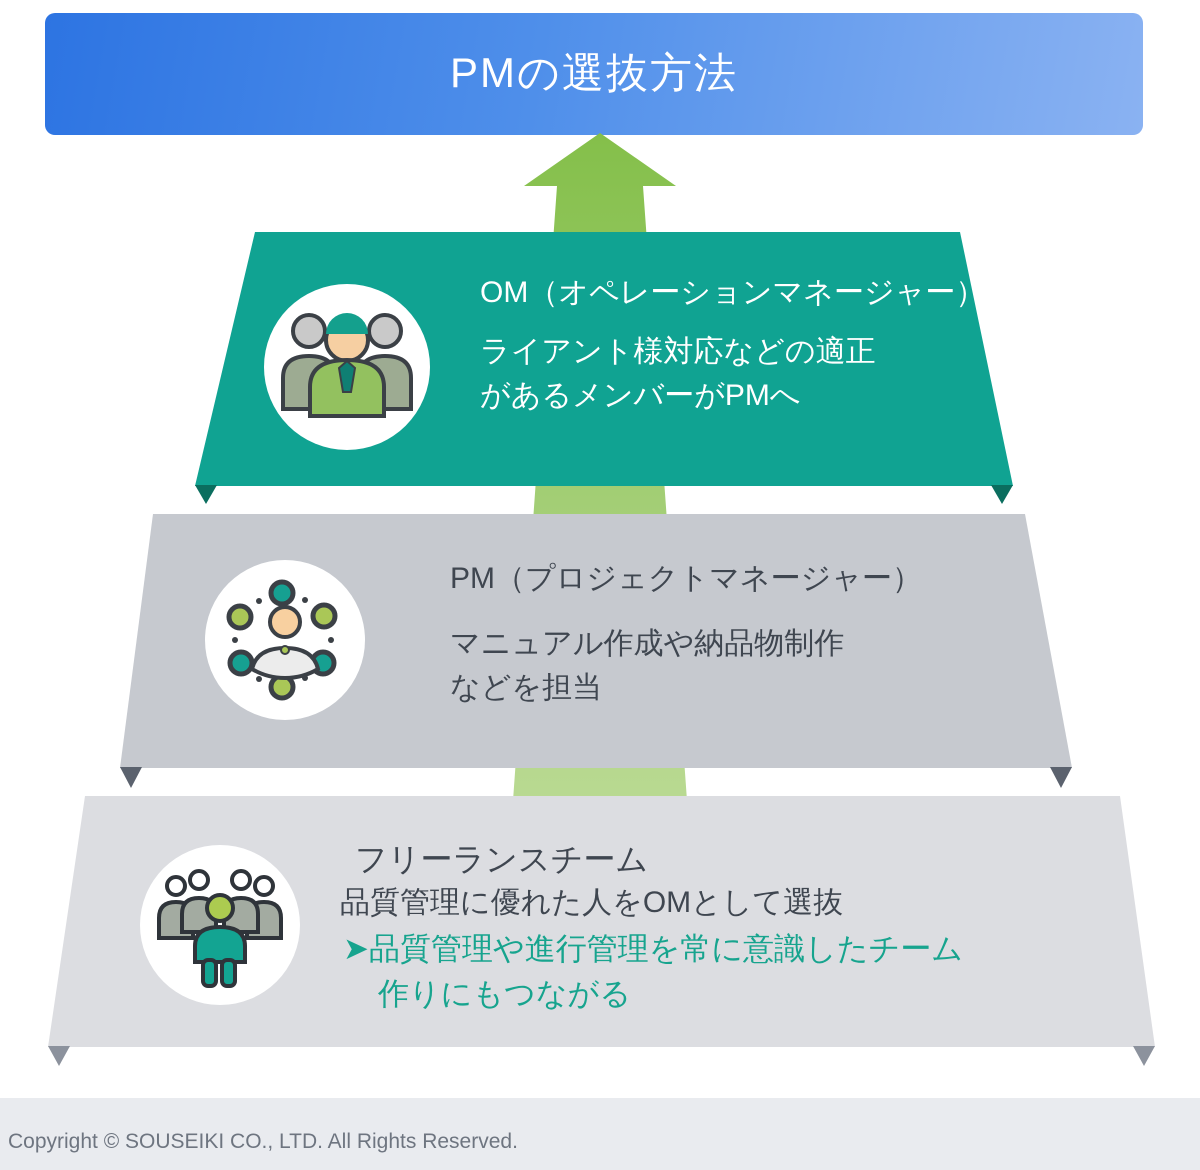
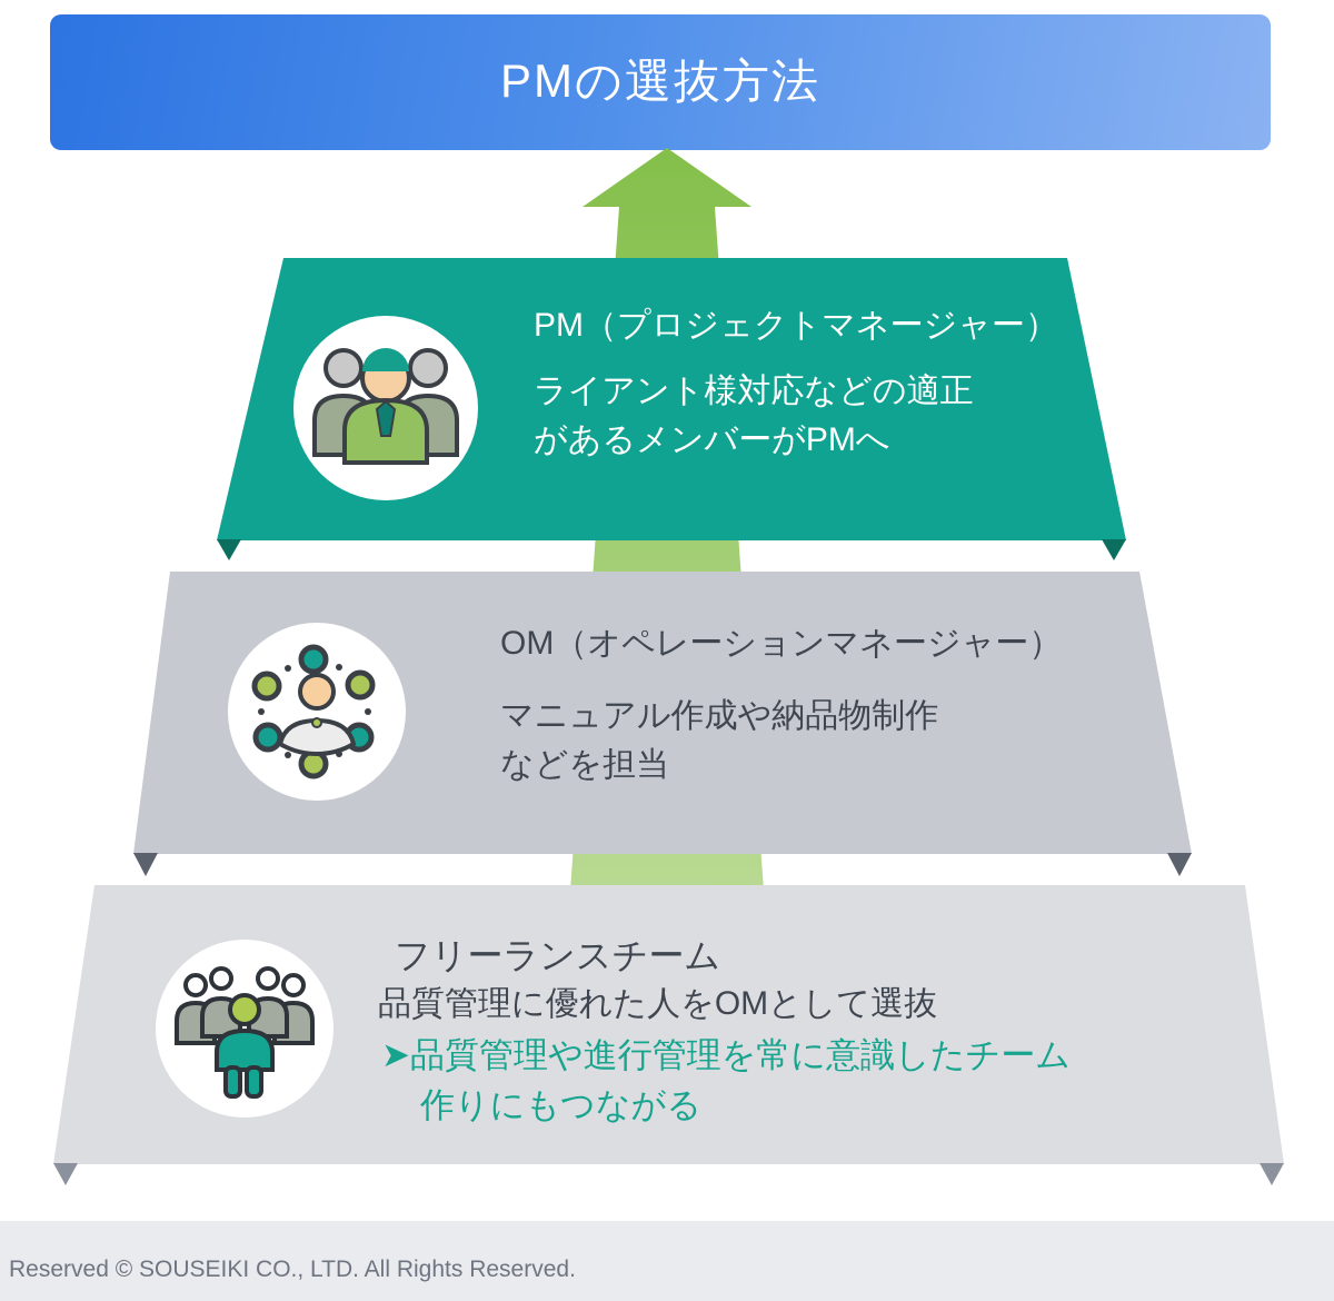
  PMの選抜方法
- OM（オペレーションマネージャー）
+ PM（プロジェクトマネージャー）
  ライアント様対応などの適正
  があるメンバーがPMへ
- PM（プロジェクトマネージャー）
+ OM（オペレーションマネージャー）
  マニュアル作成や納品物制作
  などを担当
  フリーランスチーム
  品質管理に優れた人をOMとして選抜
  ➤品質管理や進行管理を常に意識したチーム
  作りにもつながる
- Copyright © SOUSEIKI CO., LTD. All Rights Reserved.
+ Reserved © SOUSEIKI CO., LTD. All Rights Reserved.
